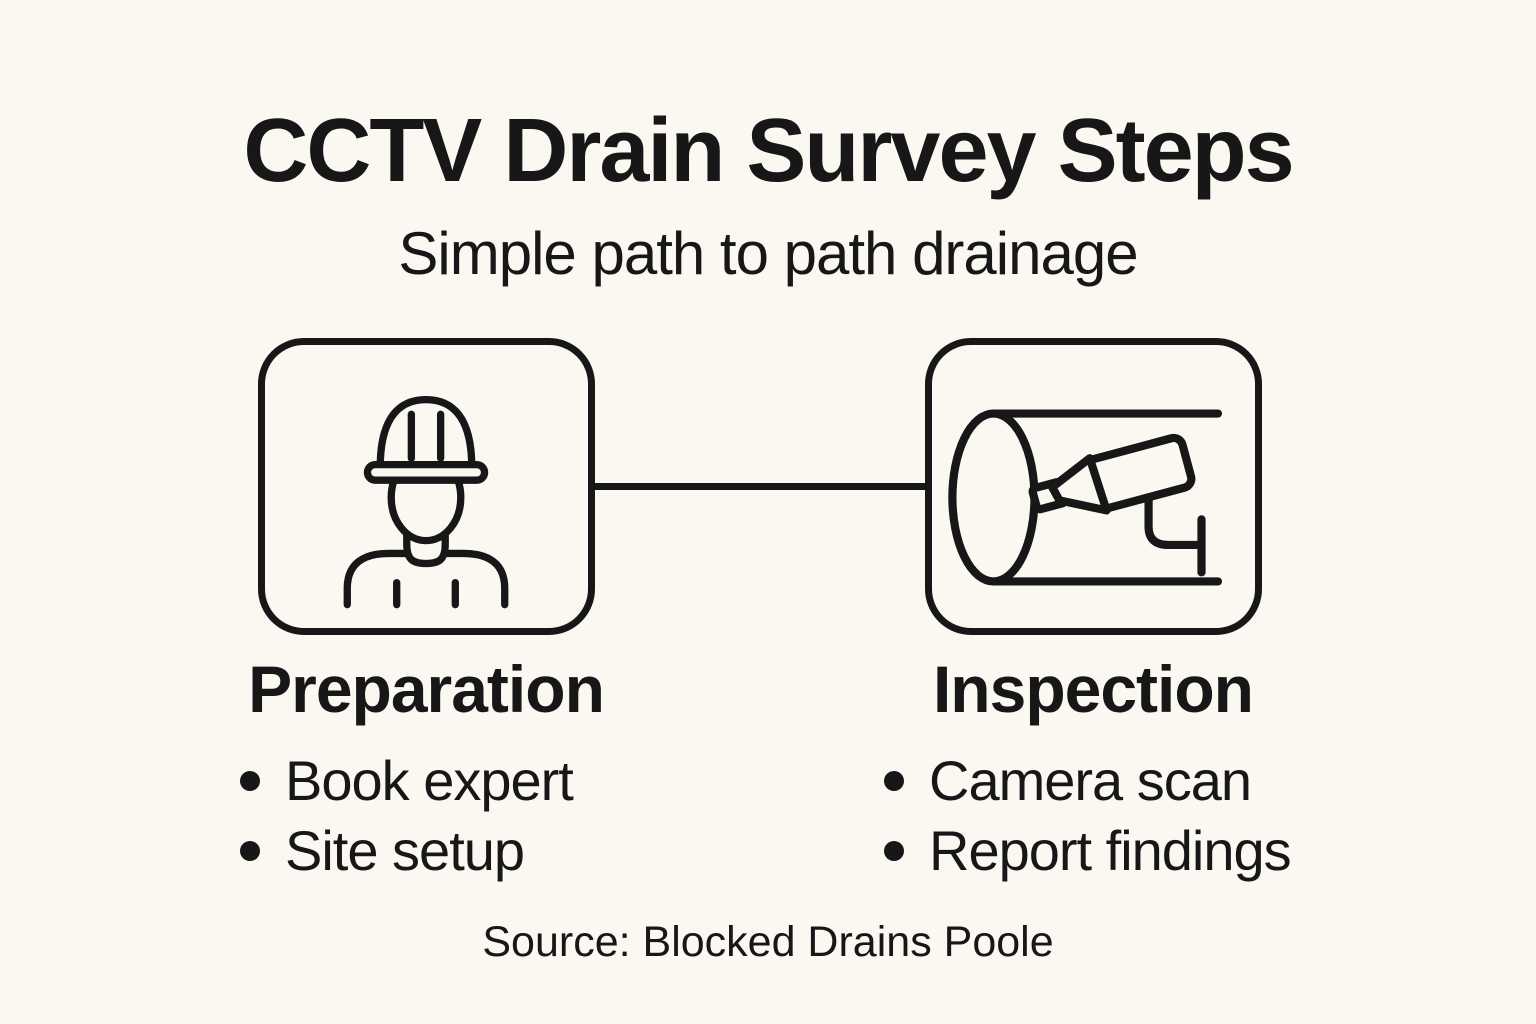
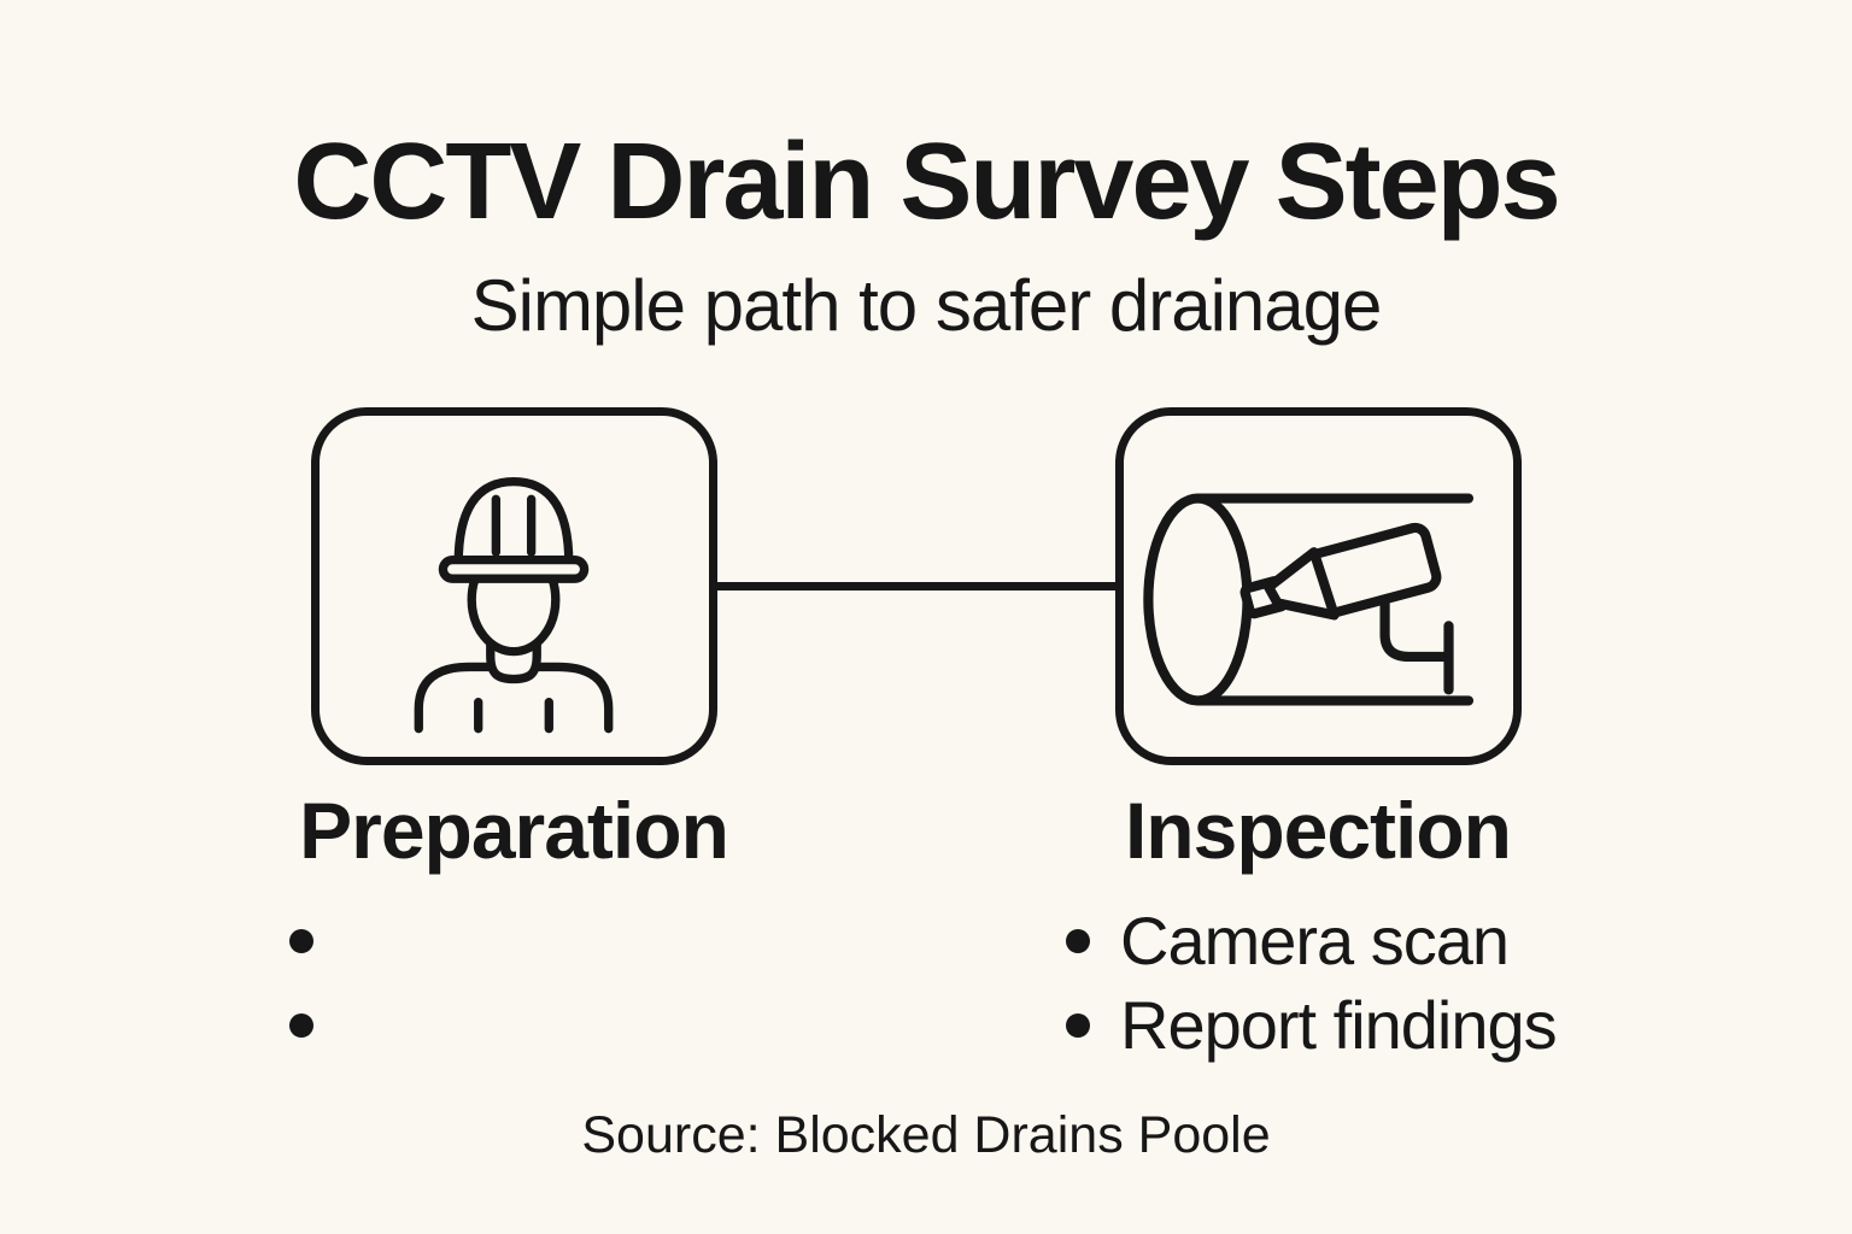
  CCTV Drain Survey Steps
- Simple path to path drainage
+ Simple path to safer drainage
  Preparation
  Inspection
- Book expert
- Site setup
  Camera scan
  Report findings
  Source: Blocked Drains Poole
